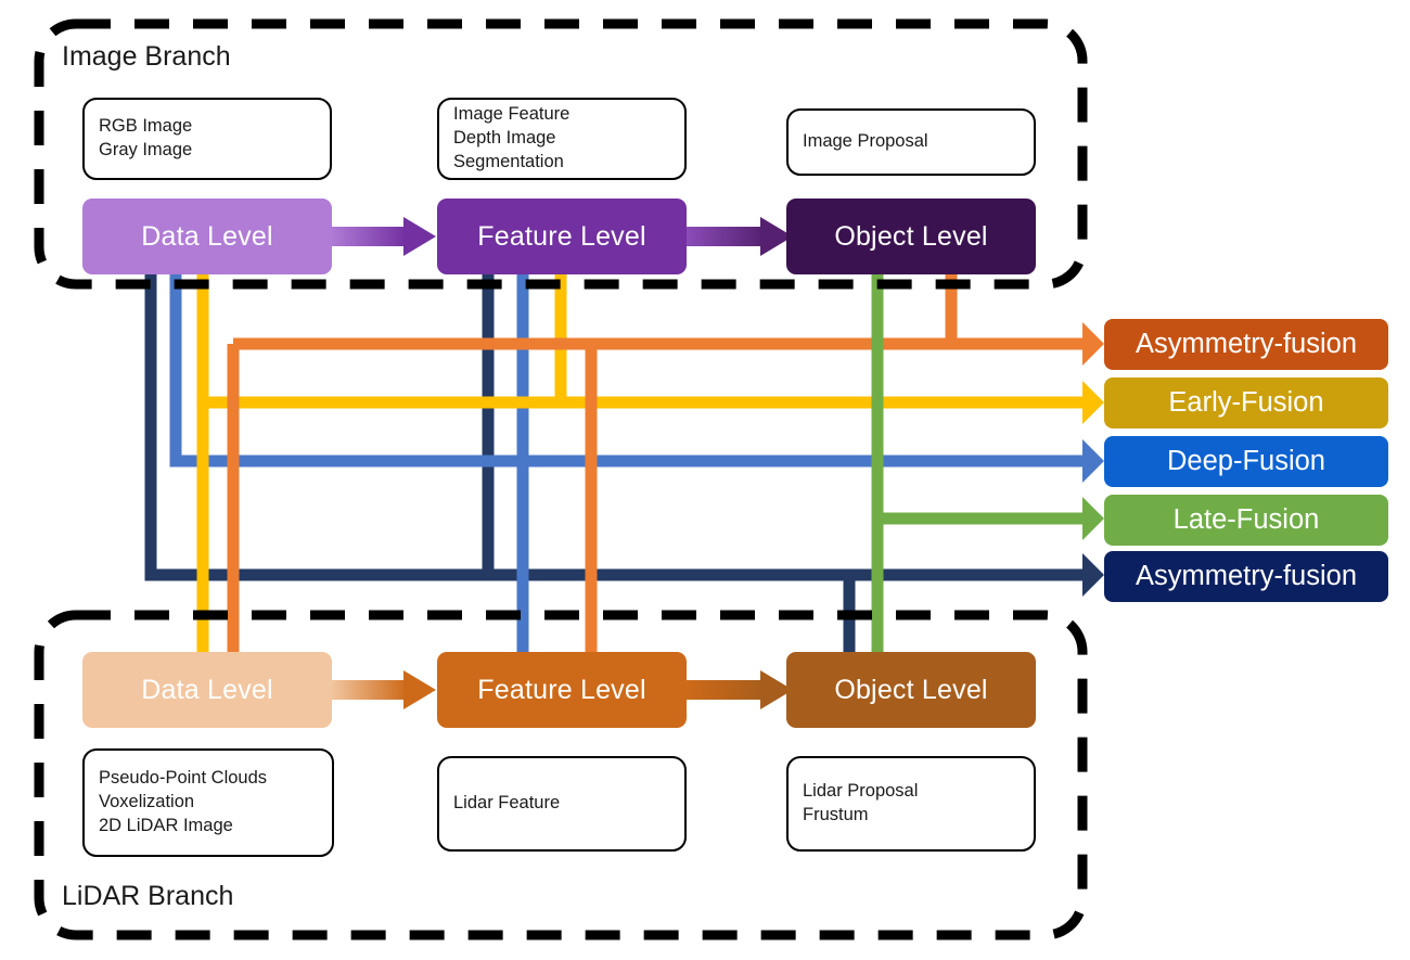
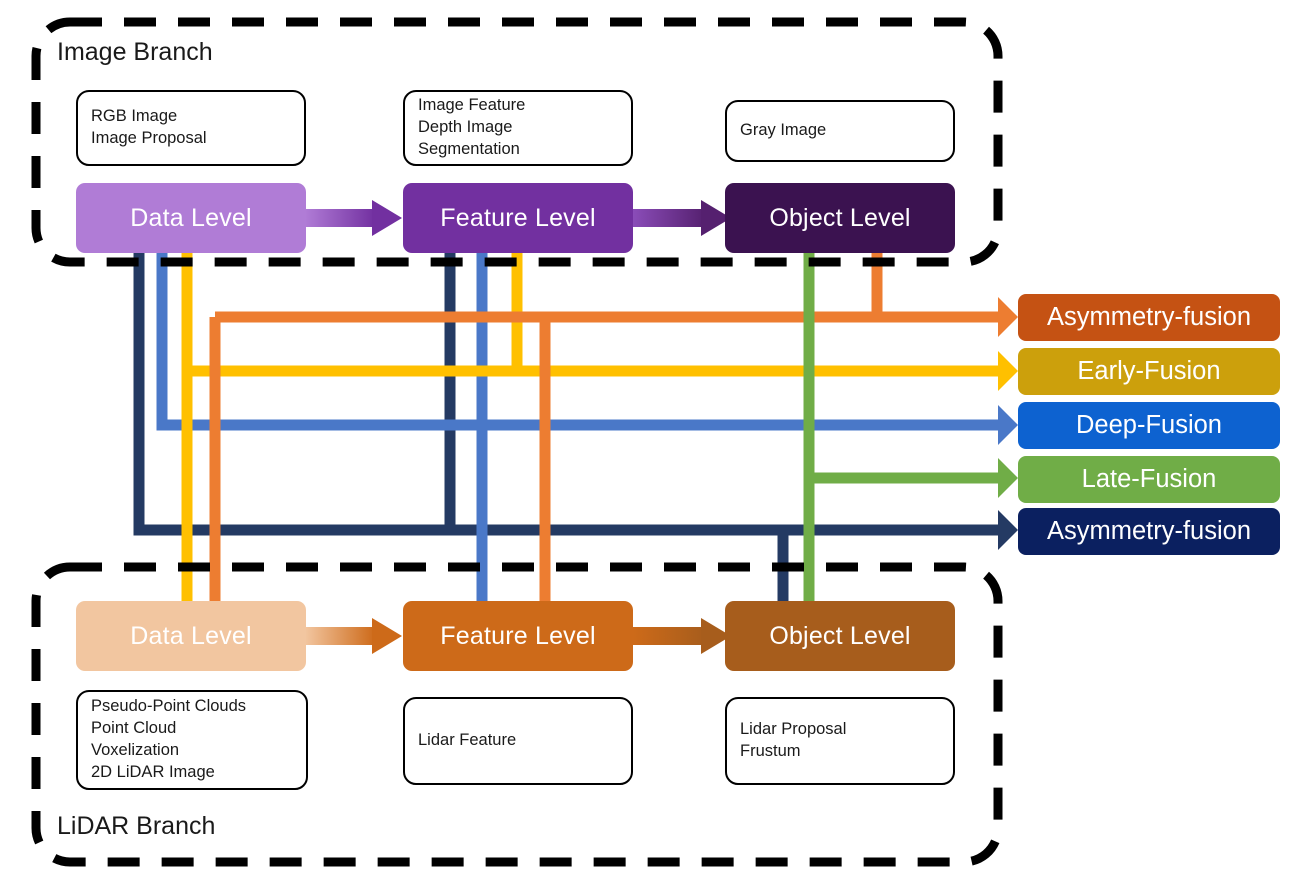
  Image Branch
  LiDAR Branch
  RGB Image
- Gray Image
+ Image Proposal
  Image Feature
  Depth Image
  Segmentation
- Image Proposal
+ Gray Image
  Data Level
  Feature Level
  Object Level
  Data Level
  Feature Level
  Object Level
  Pseudo-Point Clouds
+ Point Cloud
  Voxelization
  2D LiDAR Image
  Lidar Feature
  Lidar Proposal
  Frustum
  Asymmetry-fusion
  Early-Fusion
  Deep-Fusion
  Late-Fusion
  Asymmetry-fusion
